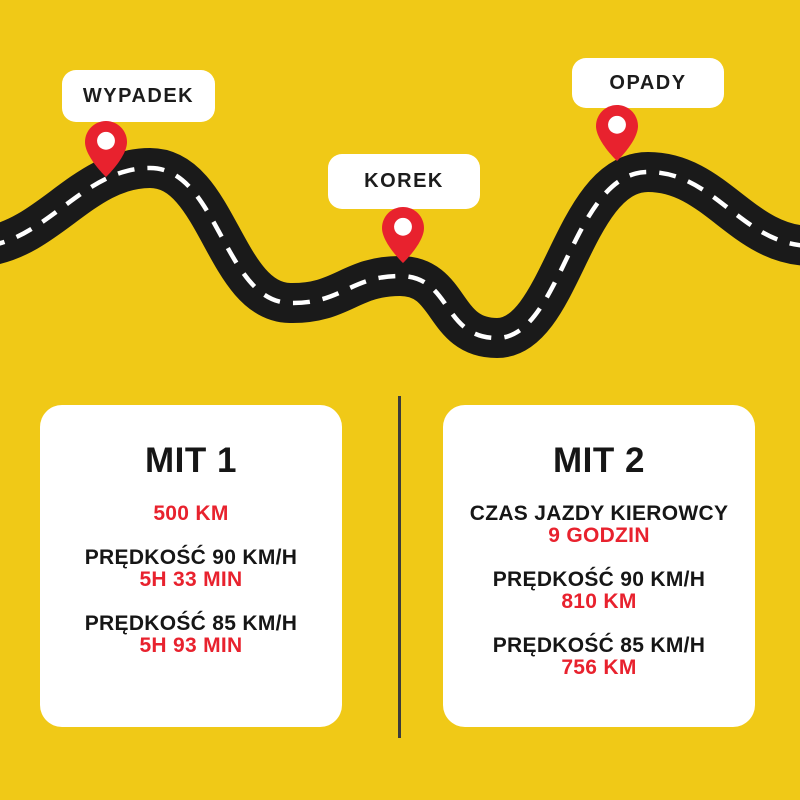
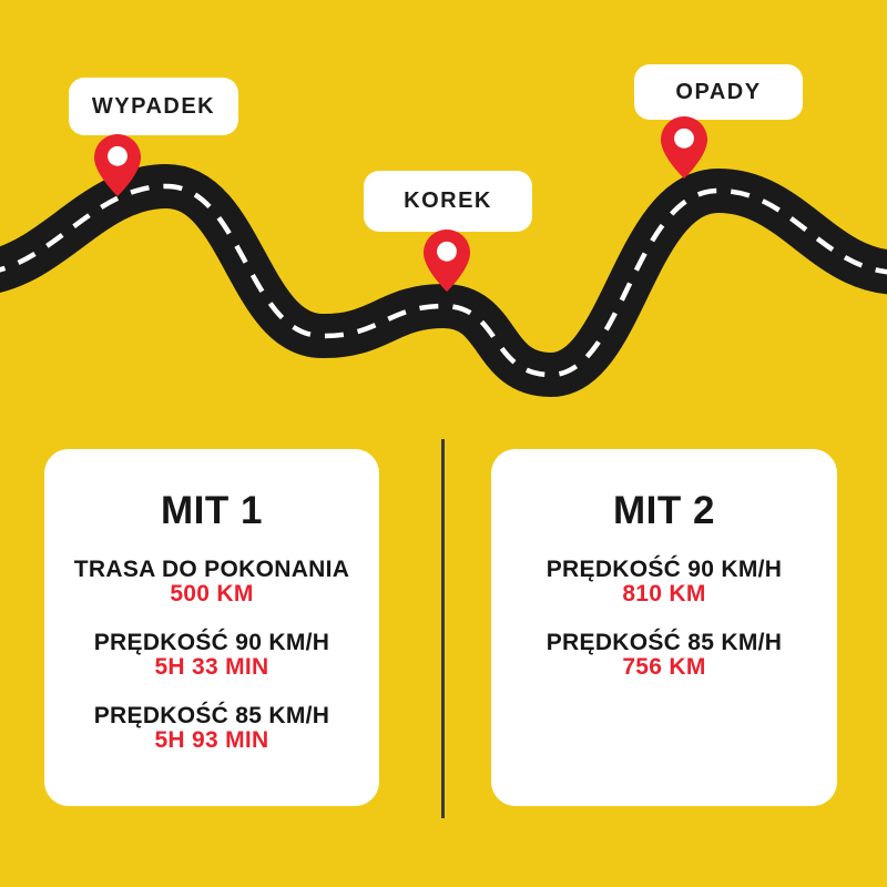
  WYPADEK
  KOREK
  OPADY
  MIT 1
+ TRASA DO POKONANIA
  500 KM
  PRĘDKOŚĆ 90 KM/H
  5H 33 MIN
  PRĘDKOŚĆ 85 KM/H
  5H 93 MIN
  MIT 2
- CZAS JAZDY KIEROWCY
- 9 GODZIN
  PRĘDKOŚĆ 90 KM/H
  810 KM
  PRĘDKOŚĆ 85 KM/H
  756 KM
